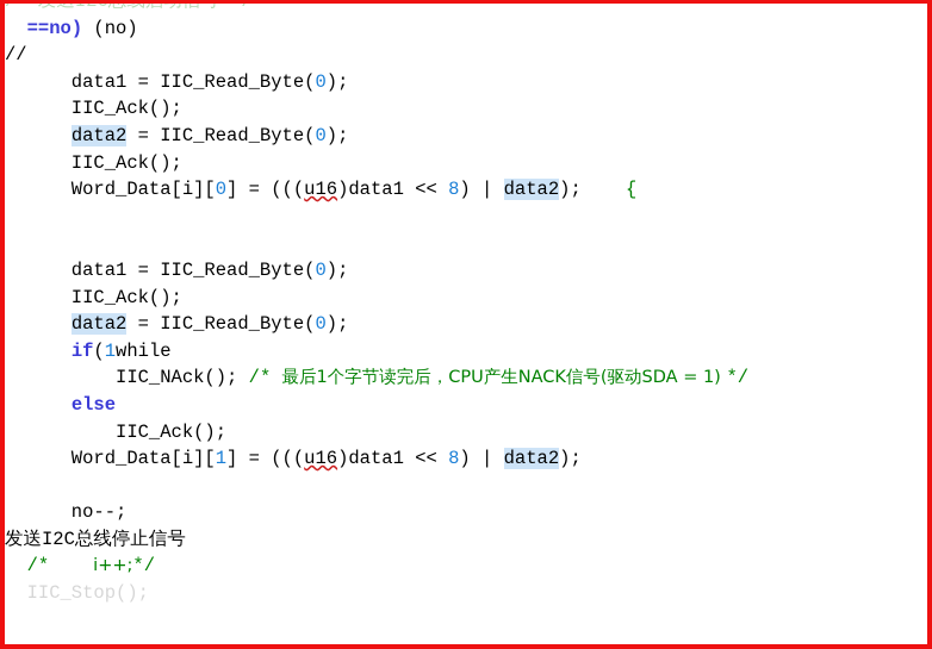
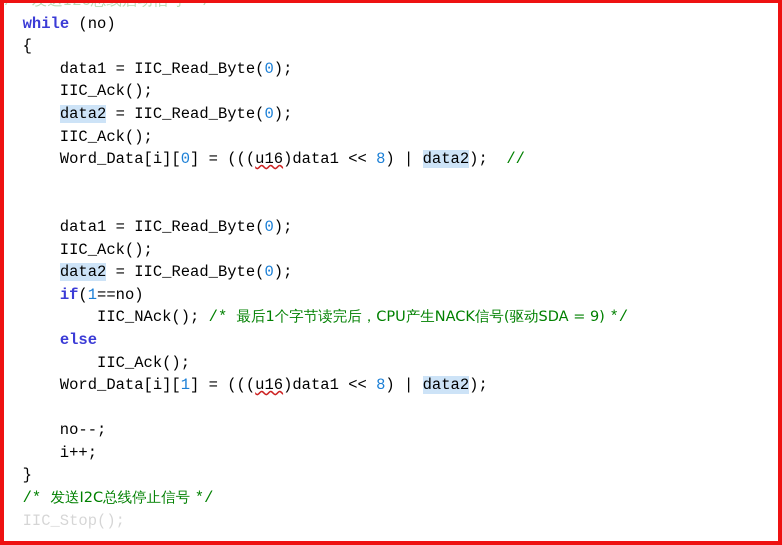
- ==no) (no)
+ while (no)
- //
+ {
  data1 = IIC_Read_Byte(0);
  IIC_Ack();
  data2 = IIC_Read_Byte(0);
  IIC_Ack();
- Word_Data[i][0] = (((u16)data1 << 8) | data2); {
+ Word_Data[i][0] = (((u16)data1 << 8) | data2); //
  data1 = IIC_Read_Byte(0);
  IIC_Ack();
  data2 = IIC_Read_Byte(0);
- if(1while
+ if(1==no)
- IIC_NAck(); /* 最后1个字节读完后，CPU产生NACK信号(驱动SDA = 1) */
+ IIC_NAck(); /* 最后1个字节读完后，CPU产生NACK信号(驱动SDA = 9) */
  else
  IIC_Ack();
  Word_Data[i][1] = (((u16)data1 << 8) | data2);
  no--;
- 发送I2C总线停止信号
+ i++;
+ }
- /* i++;*/
+ /* 发送I2C总线停止信号 */
  IIC_Stop();
